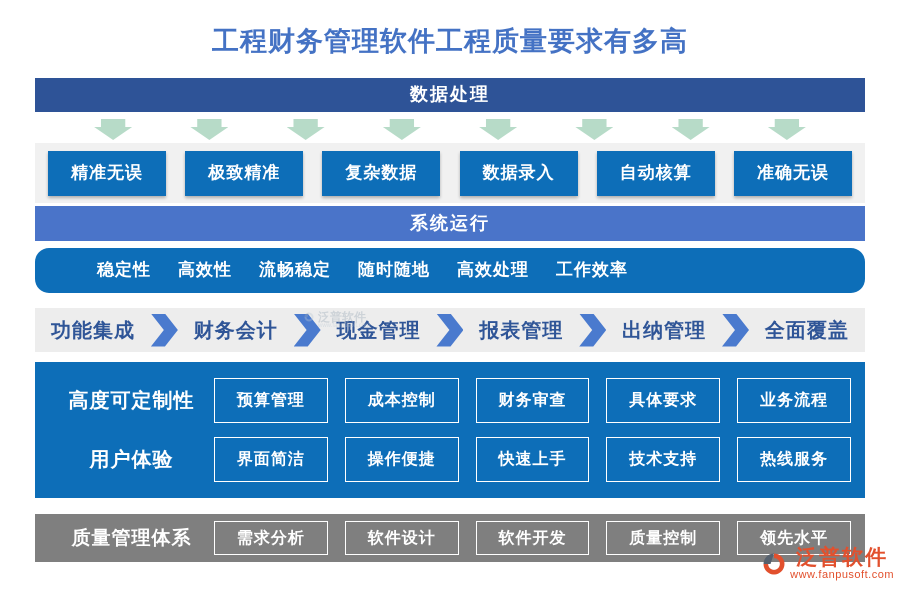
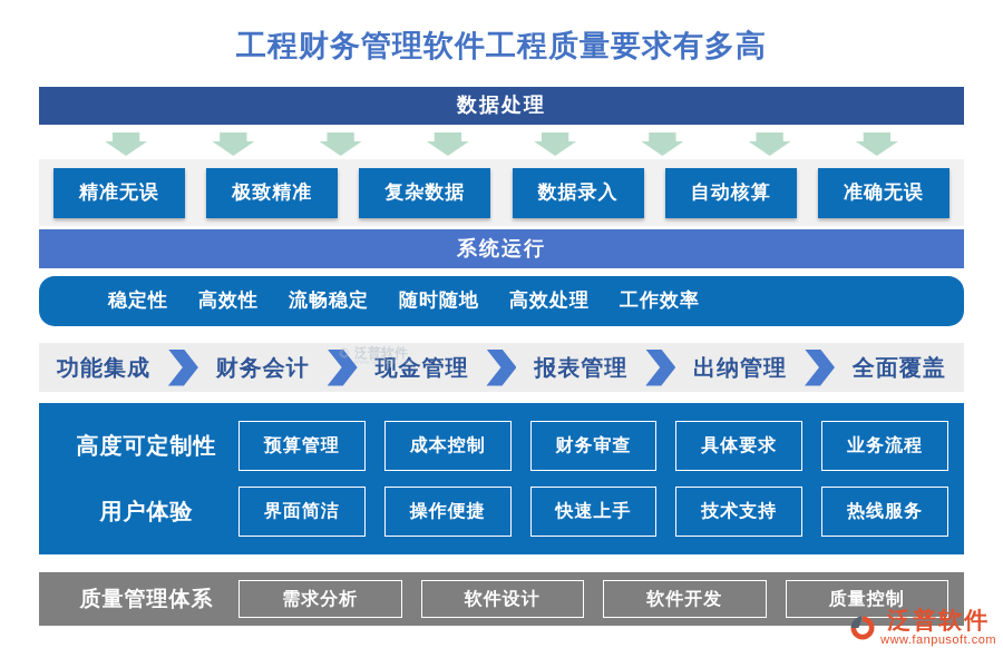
  工程财务管理软件工程质量要求有多高
  数据处理
  精准无误
  极致精准
  复杂数据
  数据录入
  自动核算
  准确无误
  系统运行
  稳定性
  高效性
  流畅稳定
  随时随地
  高效处理
  工作效率
  功能集成
  财务会计
  现金管理
  报表管理
  出纳管理
  全面覆盖
  泛普软件
  高度可定制性
  预算管理
  成本控制
  财务审查
  具体要求
  业务流程
  用户体验
  界面简洁
  操作便捷
  快速上手
  技术支持
  热线服务
  质量管理体系
  需求分析
  软件设计
  软件开发
  质量控制
- 领先水平
  泛普软件
  www.fanpusoft.com
